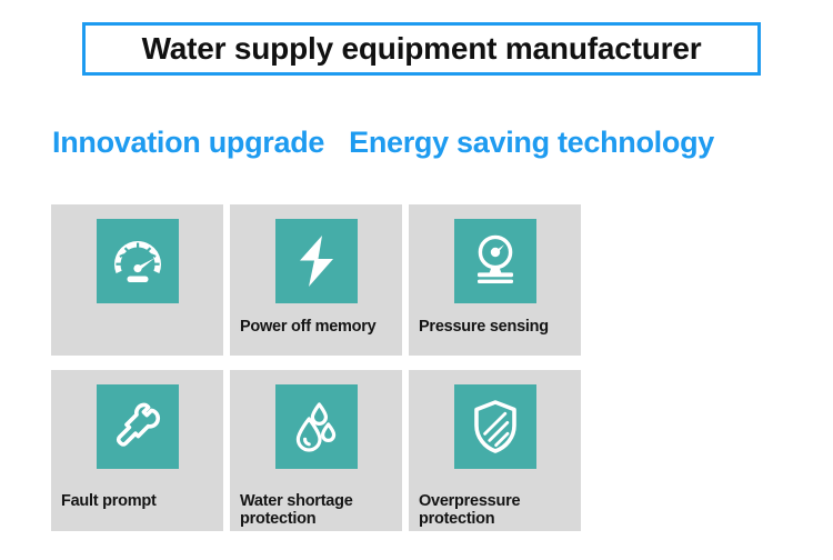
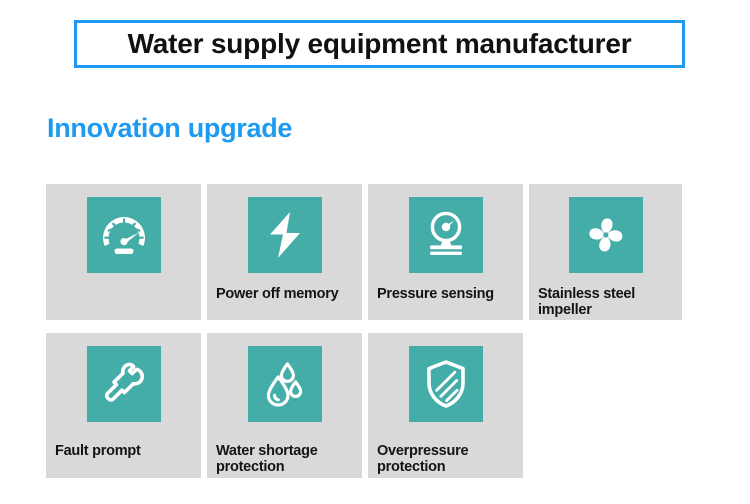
  Water supply equipment manufacturer
  Innovation upgrade
- Energy saving technology
  Power off memory
  Pressure sensing
+ Stainless steel impeller
  Fault prompt
  Water shortage
  protection
  Overpressure
  protection
